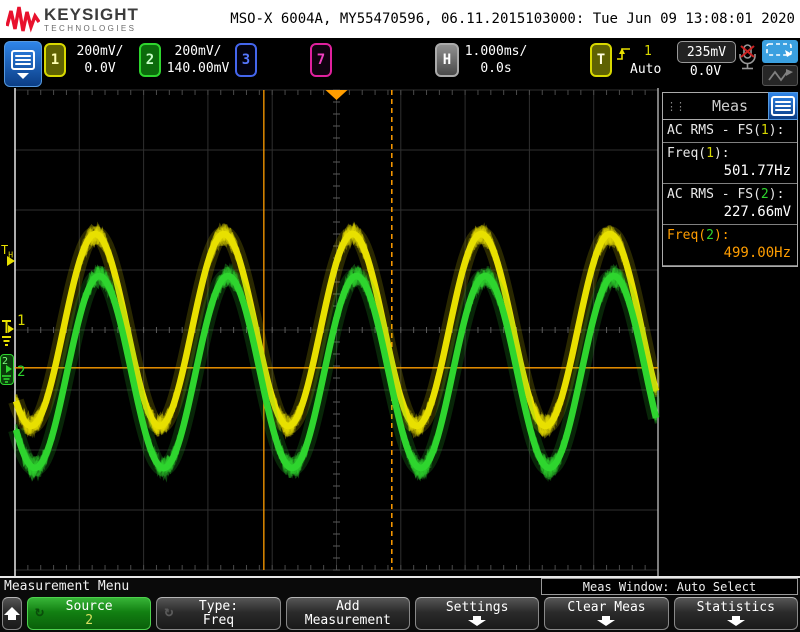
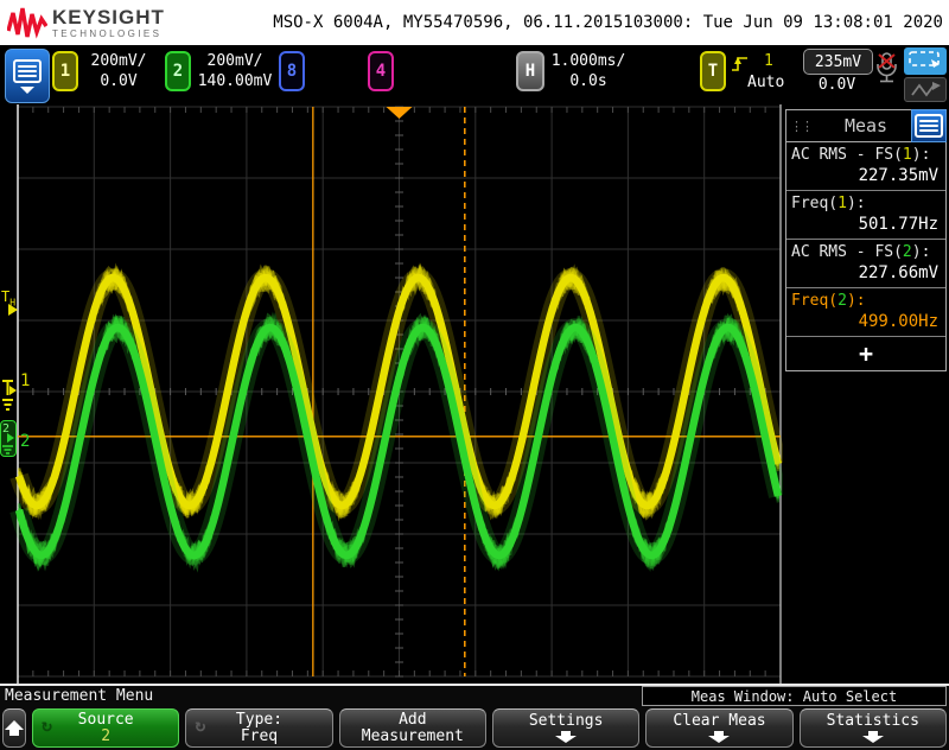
  KEYSIGHT
  TECHNOLOGIES
  MSO-X 6004A, MY55470596, 06.11.2015103000: Tue Jun 09 13:08:01 2020
  1
  200mV/
  0.0V
  2
  200mV/
  140.00mV
- 3
+ 8
- 7
+ 4
  H
  1.000ms/
  0.0s
  T
  1
  Auto
  235mV
  0.0V
  TH
  2
  1
  2
  ⋮⋮
  Meas
  AC RMS - FS(1):
+ 227.35mV
  Freq(1):
  501.77Hz
  AC RMS - FS(2):
  227.66mV
  Freq(2):
  499.00Hz
+ +
  Measurement Menu
  Meas Window: Auto Select
  ↻
  Source
  2
  ↻
  Type:
  Freq
  Add
  Measurement
  Settings
  Clear Meas
  Statistics
